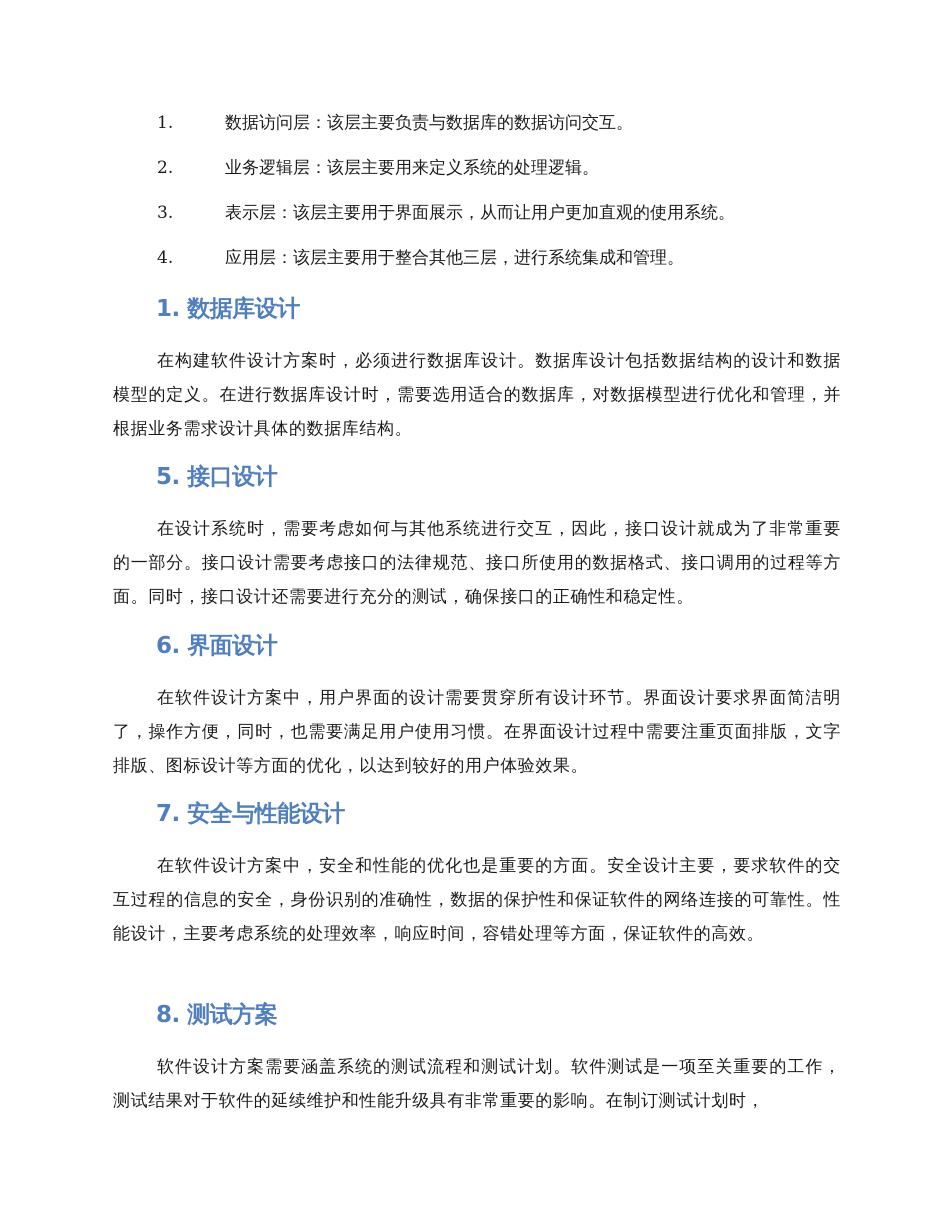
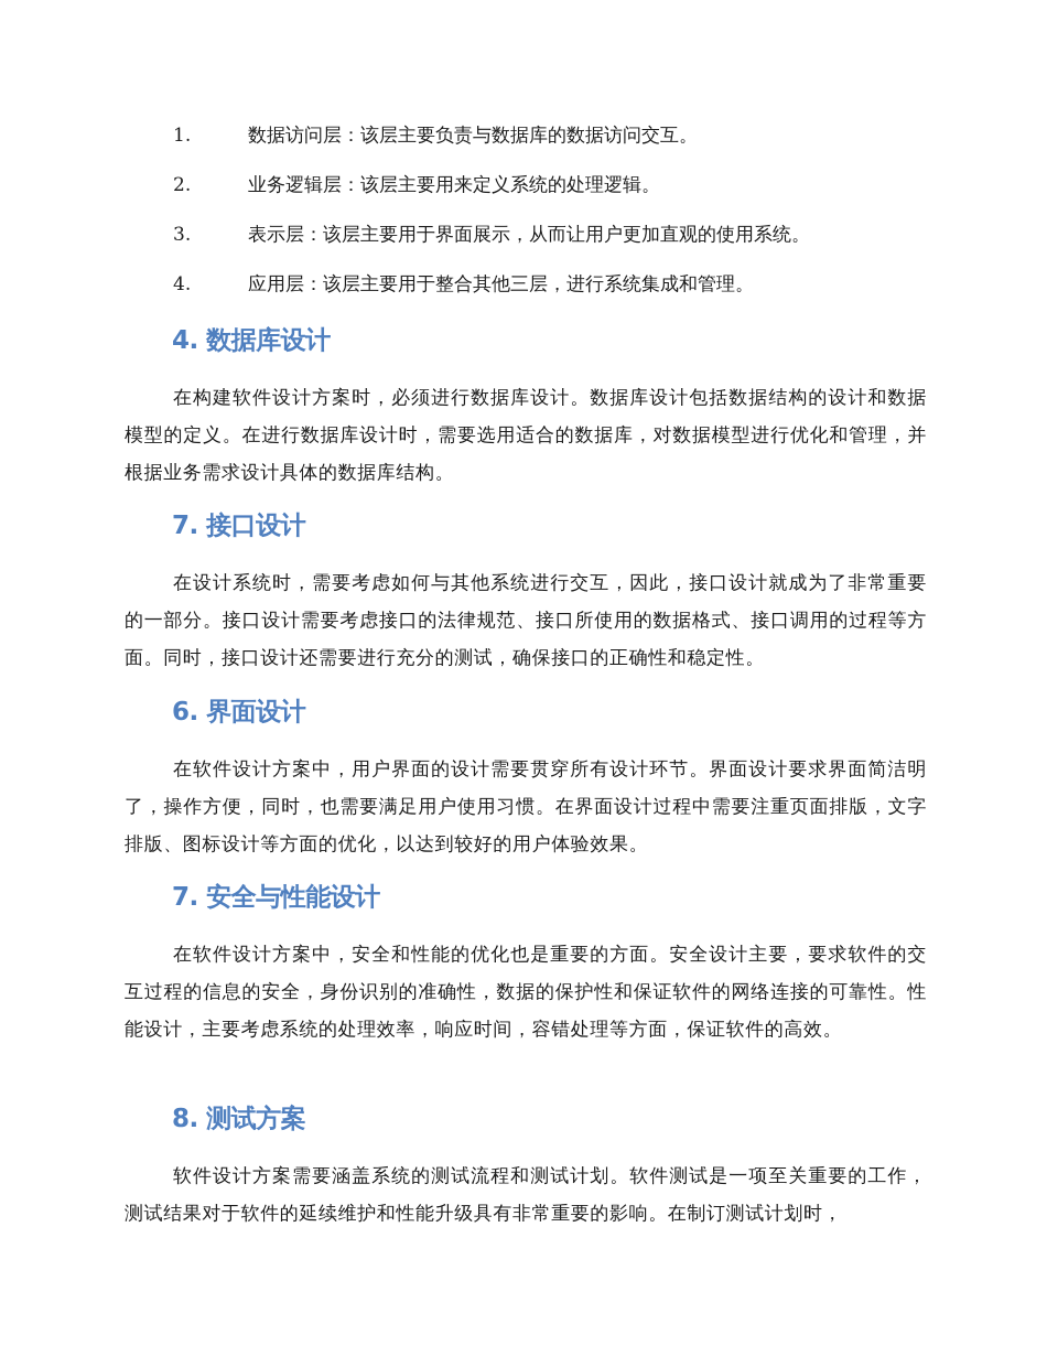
  1.
  数据访问层：该层主要负责与数据库的数据访问交互。
  2.
  业务逻辑层：该层主要用来定义系统的处理逻辑。
  3.
  表示层：该层主要用于界面展示，从而让用户更加直观的使用系统。
  4.
  应用层：该层主要用于整合其他三层，进行系统集成和管理。
- 1. 数据库设计
+ 4. 数据库设计
  在构建软件设计方案时，必须进行数据库设计。数据库设计包括数据结构的设计和数据模型的定义。在进行数据库设计时，需要选用适合的数据库，对数据模型进行优化和管理，并根据业务需求设计具体的数据库结构。
- 5. 接口设计
+ 7. 接口设计
  在设计系统时，需要考虑如何与其他系统进行交互，因此，接口设计就成为了非常重要的一部分。接口设计需要考虑接口的法律规范、接口所使用的数据格式、接口调用的过程等方面。同时，接口设计还需要进行充分的测试，确保接口的正确性和稳定性。
  6. 界面设计
  在软件设计方案中，用户界面的设计需要贯穿所有设计环节。界面设计要求界面简洁明了，操作方便，同时，也需要满足用户使用习惯。在界面设计过程中需要注重页面排版，文字排版、图标设计等方面的优化，以达到较好的用户体验效果。
  7. 安全与性能设计
  在软件设计方案中，安全和性能的优化也是重要的方面。安全设计主要，要求软件的交互过程的信息的安全，身份识别的准确性，数据的保护性和保证软件的网络连接的可靠性。性能设计，主要考虑系统的处理效率，响应时间，容错处理等方面，保证软件的高效。
  8. 测试方案
  软件设计方案需要涵盖系统的测试流程和测试计划。软件测试是一项至关重要的工作，测试结果对于软件的延续维护和性能升级具有非常重要的影响。在制订测试计划时，
